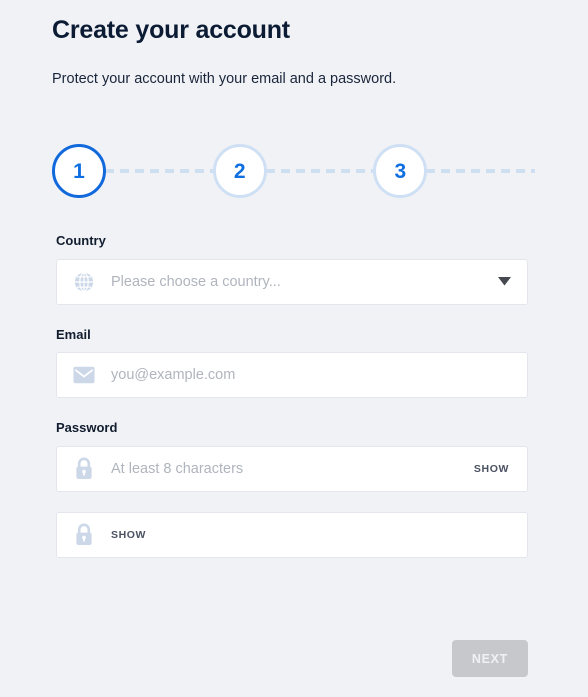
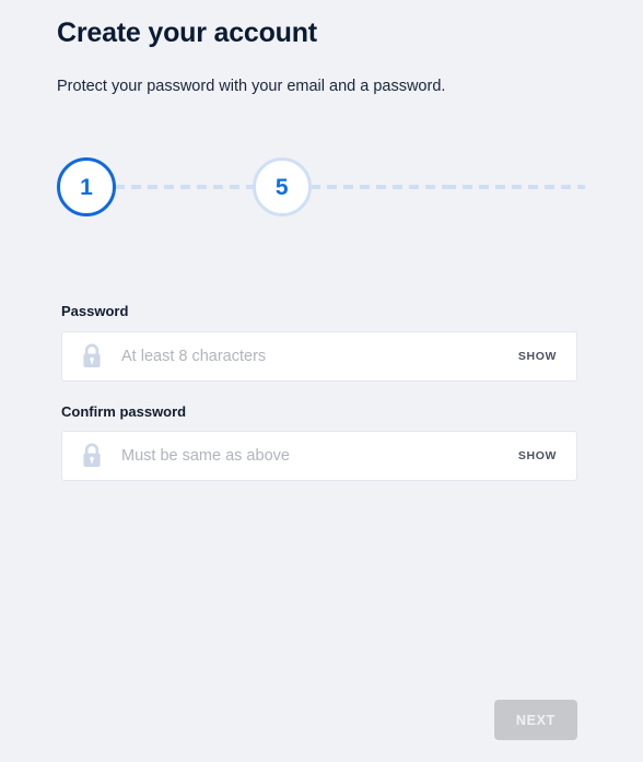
  Create your account
- Protect your account with your email and a password.
+ Protect your password with your email and a password.
  1
- 2
+ 5
- 3
- Country
- Please choose a country...
- Email
- you@example.com
  Password
  At least 8 characters
  SHOW
+ Confirm password
+ Must be same as above
  SHOW
  NEXT
